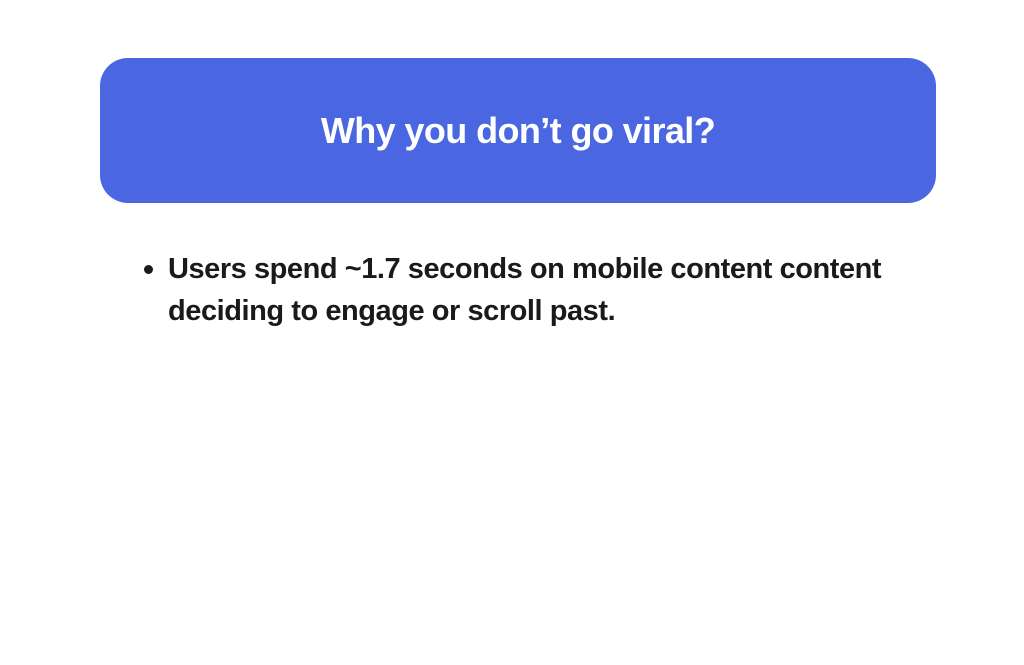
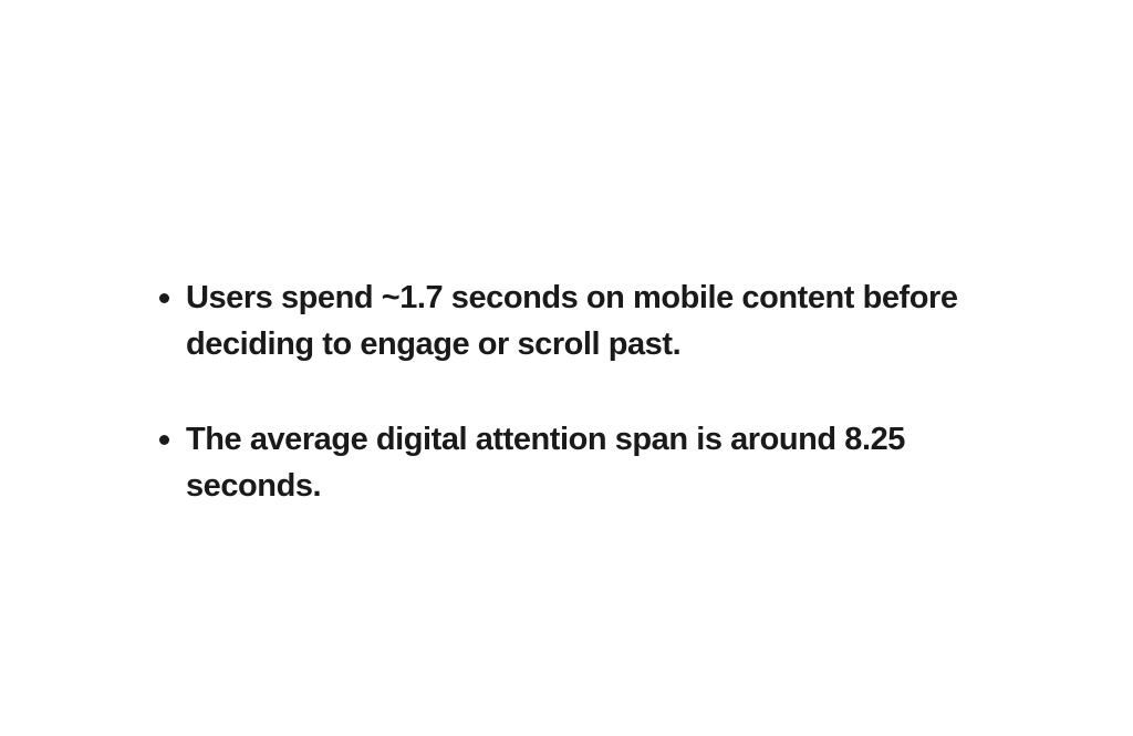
- Why you don’t go viral?
- Users spend ~1.7 seconds on mobile content content deciding to engage or scroll past.
+ Users spend ~1.7 seconds on mobile content before deciding to engage or scroll past.
+ The average digital attention span is around 8.25 seconds.
